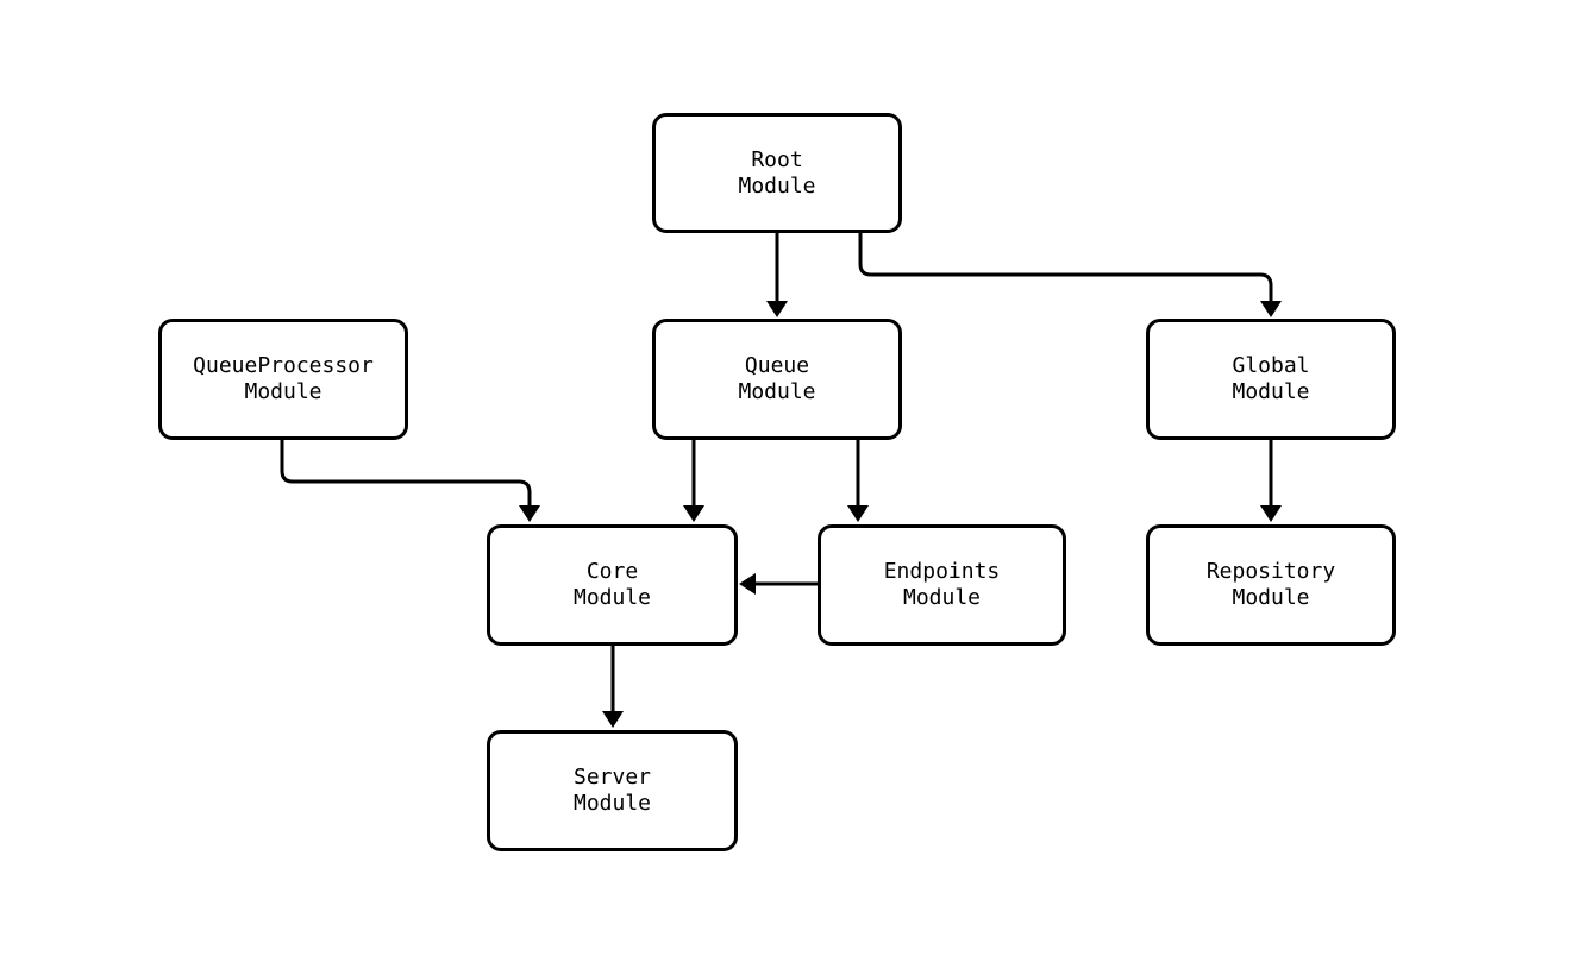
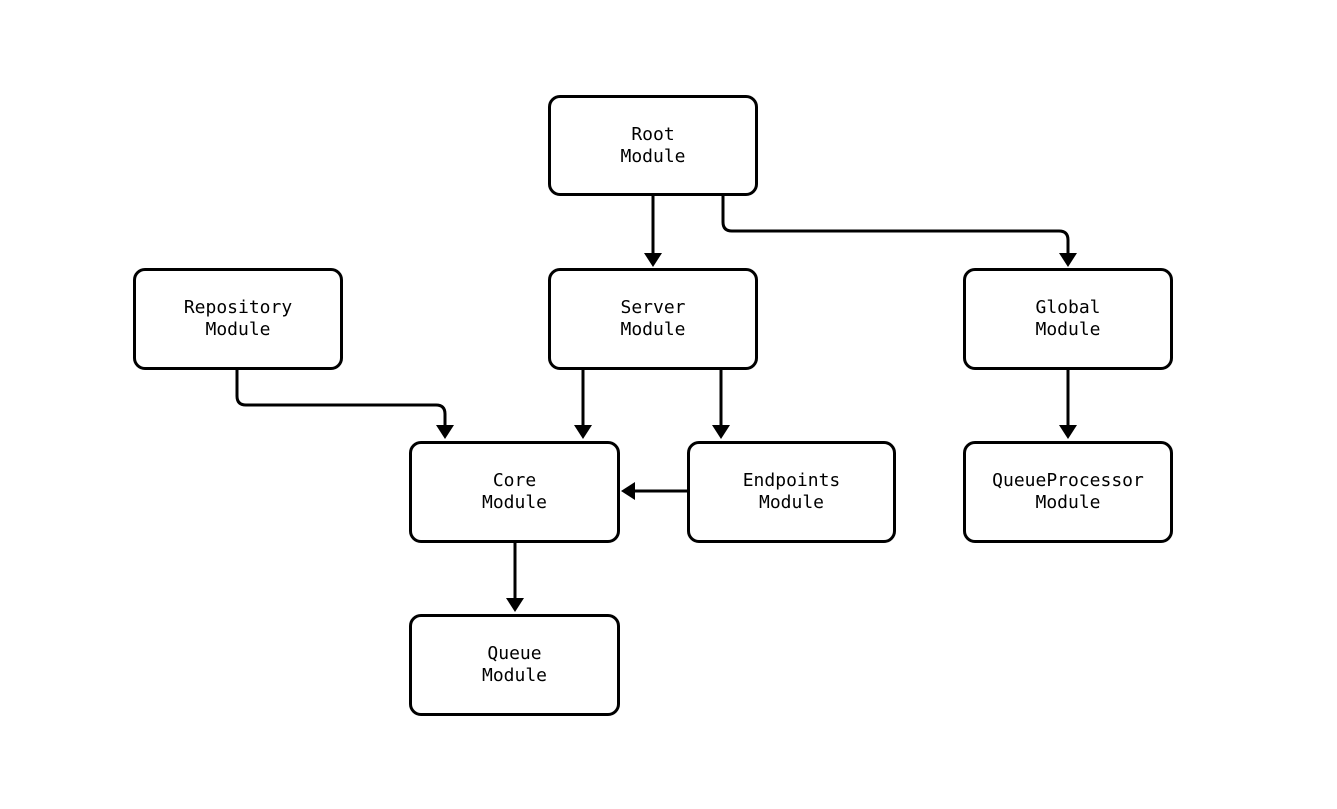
  Root
  Module
- QueueProcessor
+ Repository
  Module
- Queue
+ Server
  Module
  Global
  Module
  Core
  Module
  Endpoints
  Module
- Repository
+ QueueProcessor
  Module
- Server
+ Queue
  Module
